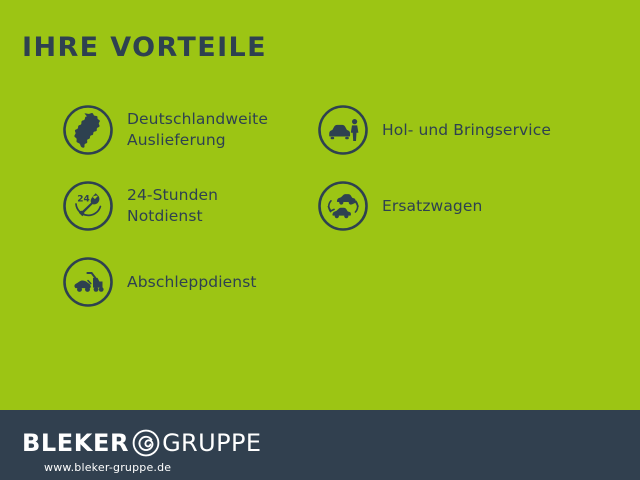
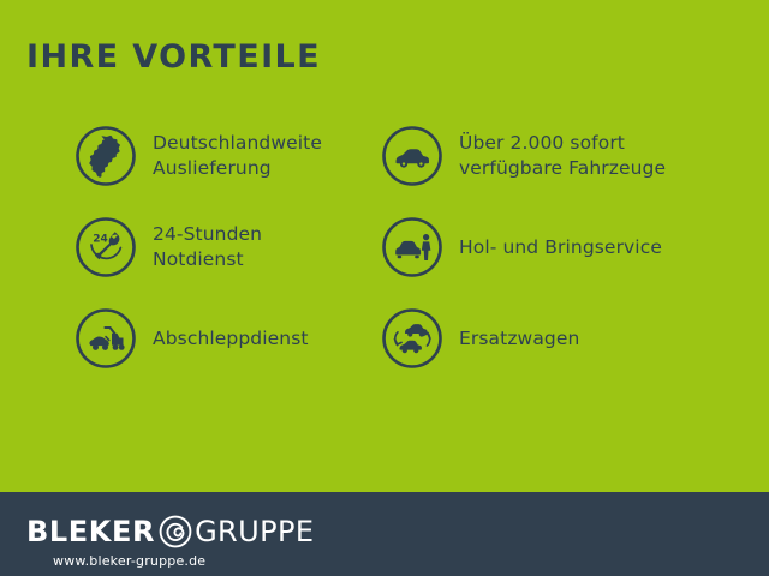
  IHRE VORTEILE
  Deutschlandweite
  Auslieferung
  24
  24-Stunden
  Notdienst
  Abschleppdienst
+ Über 2.000 sofort
+ verfügbare Fahrzeuge
  Hol- und Bringservice
  Ersatzwagen
  BLEKER
  GRUPPE
  www.bleker-gruppe.de
